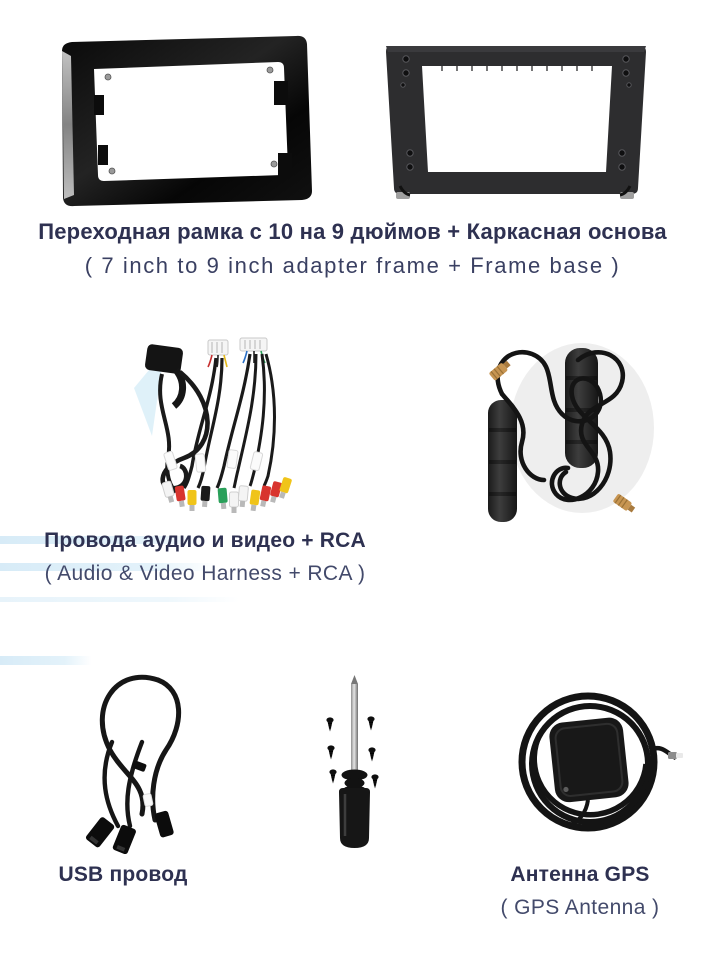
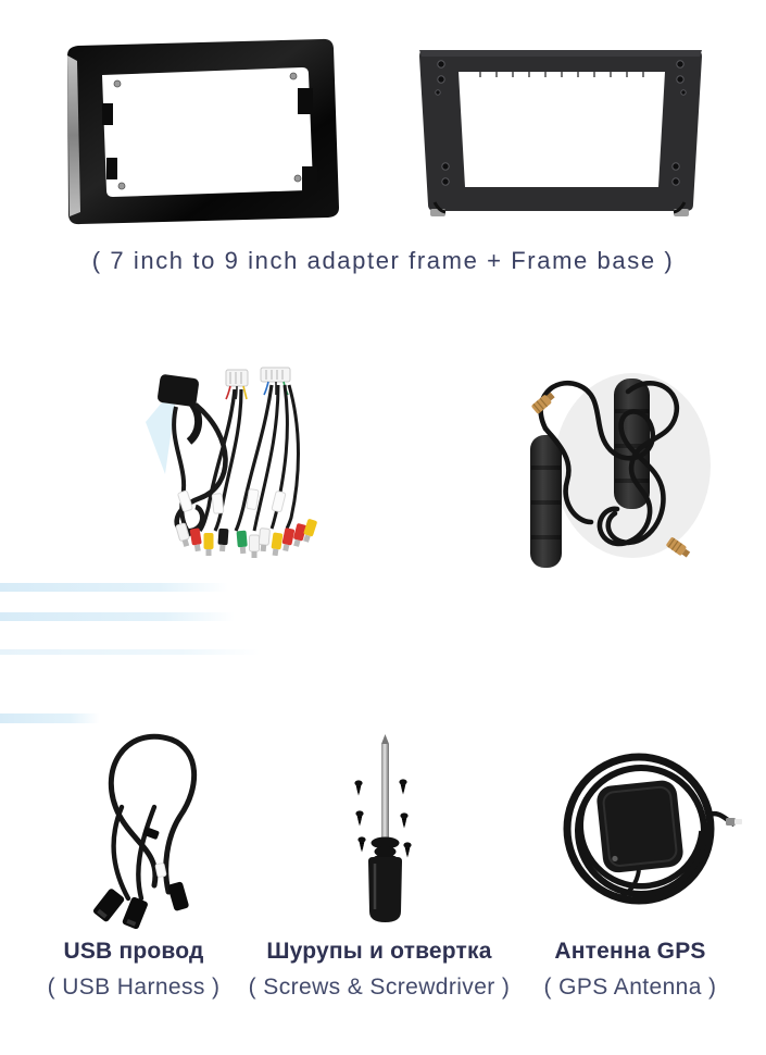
- Переходная рамка с 10 на 9 дюймов + Каркасная основа
  ( 7 inch to 9 inch adapter frame + Frame base )
- Провода аудио и видео + RCA
- ( Audio & Video Harness + RCA )
  USB провод
+ ( USB Harness )
+ Шурупы и отвертка
+ ( Screws & Screwdriver )
  Антенна GPS
  ( GPS Antenna )
